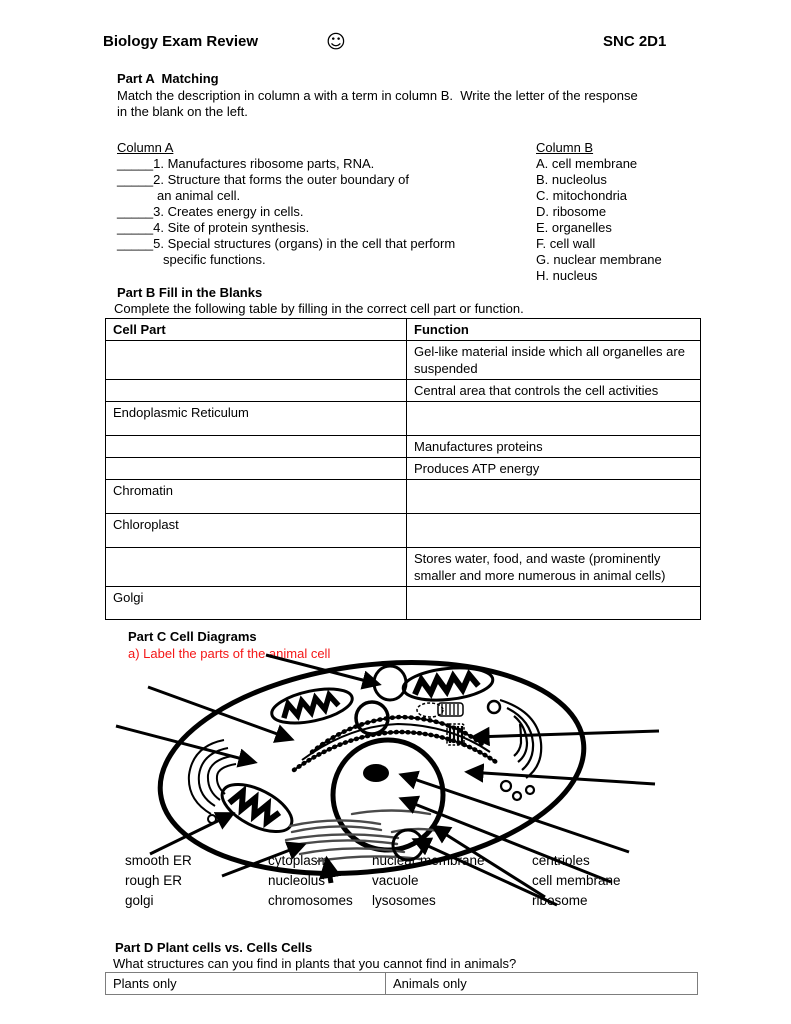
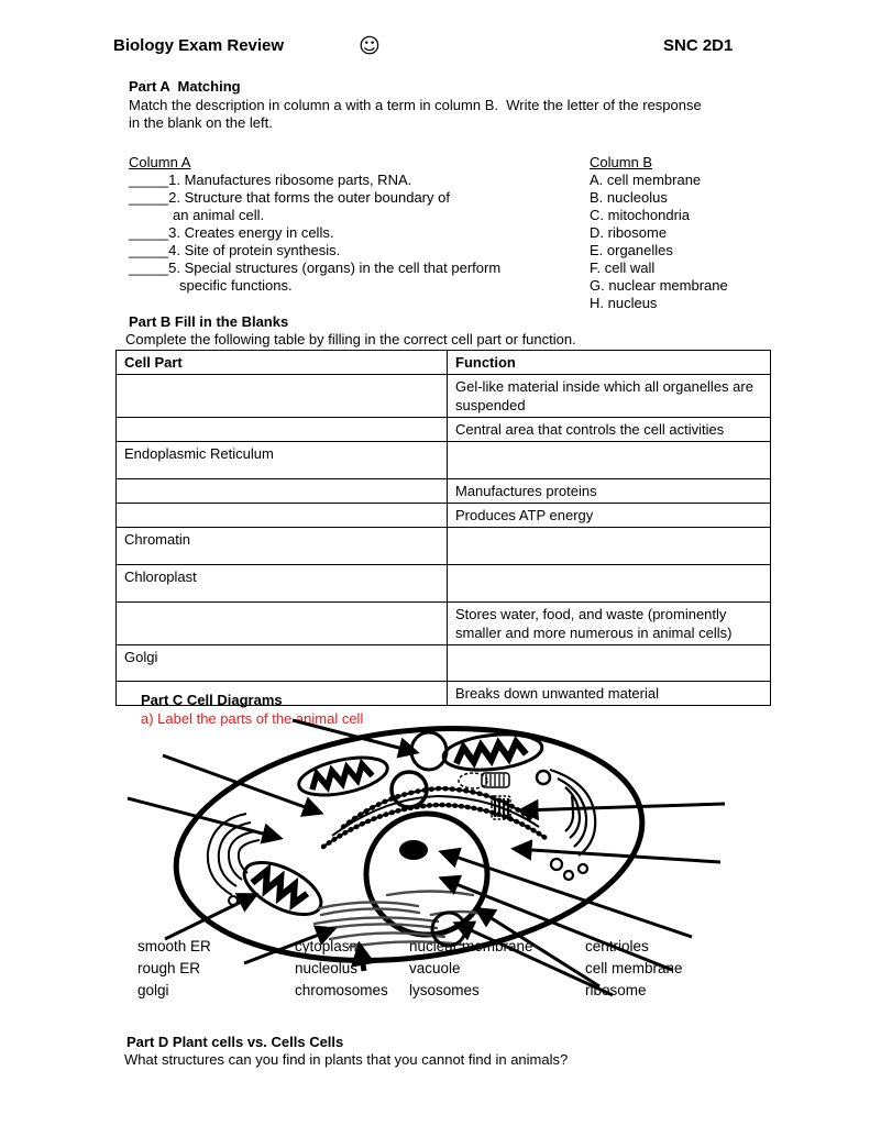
  Biology Exam Review
  ☺
  SNC 2D1
  Part A Matching
  Match the description in column a with a term in column B. Write the letter of the response
  in the blank on the left.
  Column A
  _____1. Manufactures ribosome parts, RNA.
  _____2. Structure that forms the outer boundary of
  an animal cell.
  _____3. Creates energy in cells.
  _____4. Site of protein synthesis.
  _____5. Special structures (organs) in the cell that perform
  specific functions.
  Column B
  A. cell membrane
  B. nucleolus
  C. mitochondria
  D. ribosome
  E. organelles
  F. cell wall
  G. nuclear membrane
  H. nucleus
  Part B Fill in the Blanks
  Complete the following table by filling in the correct cell part or function.
  Cell Part	Function
  	Gel-like material inside which all organelles are suspended
  	Central area that controls the cell activities
  Endoplasmic Reticulum
  	Manufactures proteins
  	Produces ATP energy
  Chromatin
  Chloroplast
  	Stores water, food, and waste (prominently smaller and more numerous in animal cells)
  Golgi
+ 	Breaks down unwanted material
  Part C Cell Diagrams
  a) Label the parts of the animal cell
  smooth ER
  rough ER
  golgi
  cytoplas
  nucleolus
  chromosomes
  nucler mbane
  vacuole
  lysosomes
  cenioles
  cell membrae
  ribsome
  Part D Plant cells vs. Cells Cells
  What structures can you find in plants that you cannot find in animals?
- Plants only	Animals only
